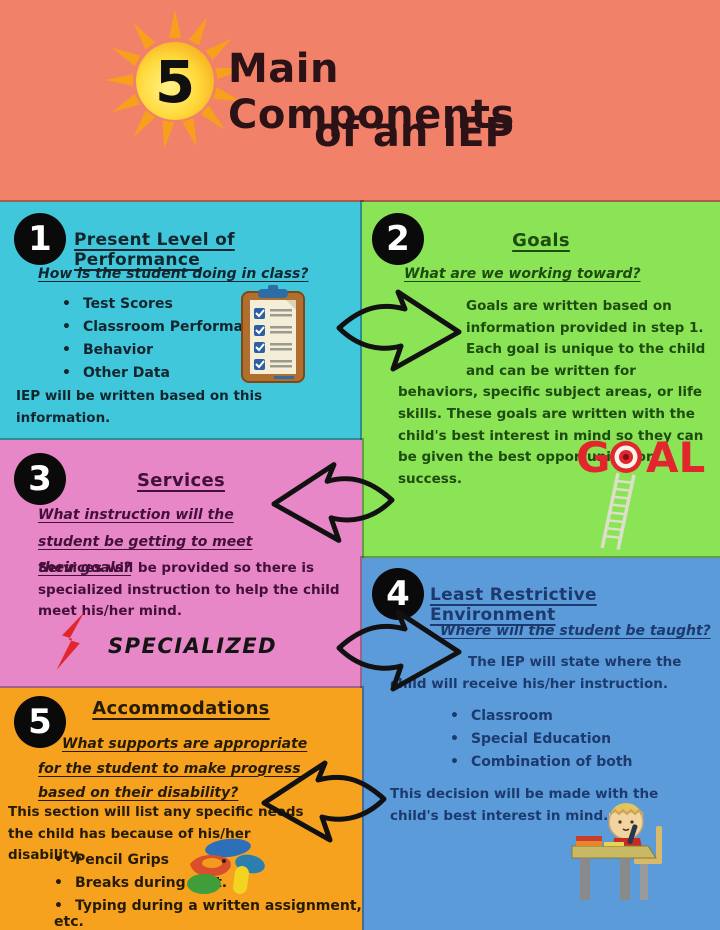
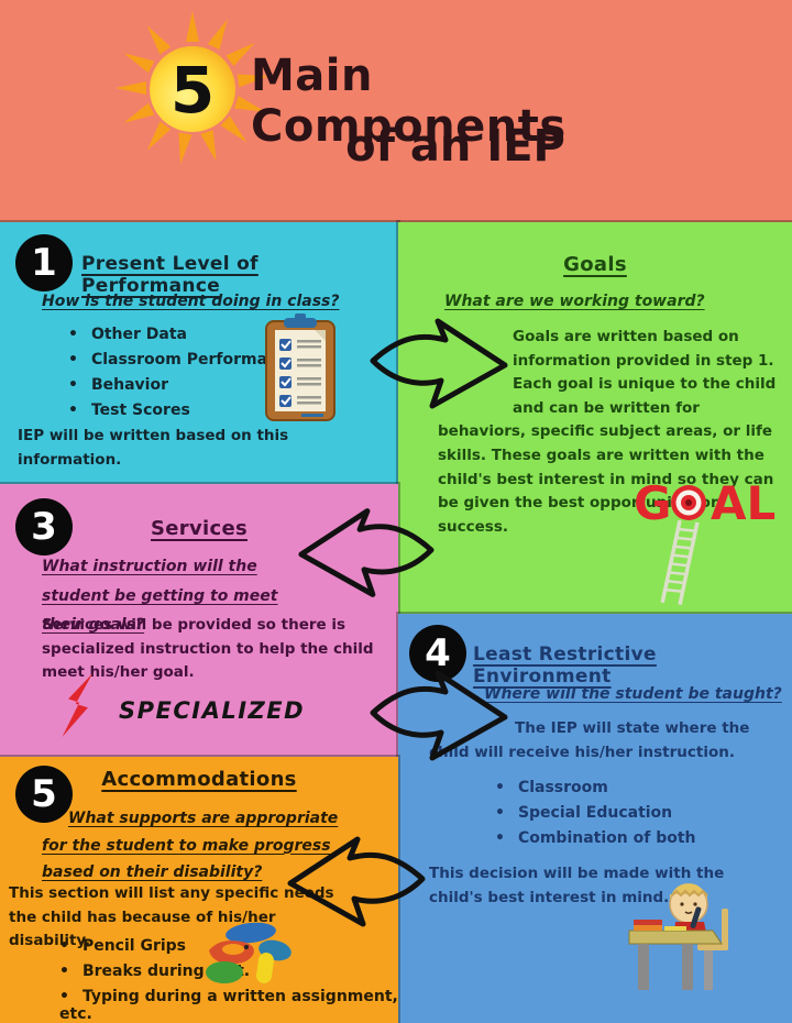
  5
  Main Components
  of an IEP
  1
  Present Level of Performance
  How is the student doing in class?
- Test Scores
+ Other Data
  Classroom Performa
  Behavior
- Other Data
+ Test Scores
  IEP will be written based on this information.
- 2
  Goals
  What are we working toward?
  Goals are written based on information provided in step 1. Each goal is unique to the child and can be written for behaviors, specific subject areas, or life skills. These goals are written with the child's best interest in mind so they can be given the best opportunir success.
  G
  AL
  3
  Services
  What instruction will the student be getting to meet their goals?
- Services will be provided so there is specialized instruction to help the child meet his/her mind.
+ Services will be provided so there is specialized instruction to help the child meet his/her goal.
  SPECIALIZED
  4
  Least Restrictive Environment
  Where will the student be taught?
  The IEP will state where the ild will receive his/her instruction.
  Classroom
  Special Education
  Combination of both
  This decision will be made with the child's best interest in mind.
  5
  Accommodations
  What supports are appropriate for the student to make progress based on their disability?
  This section will list any specific neds the child has because of his/her disability.
  Pencil Grips
  Breaks during.
  Typing during a written assignment, etc.
